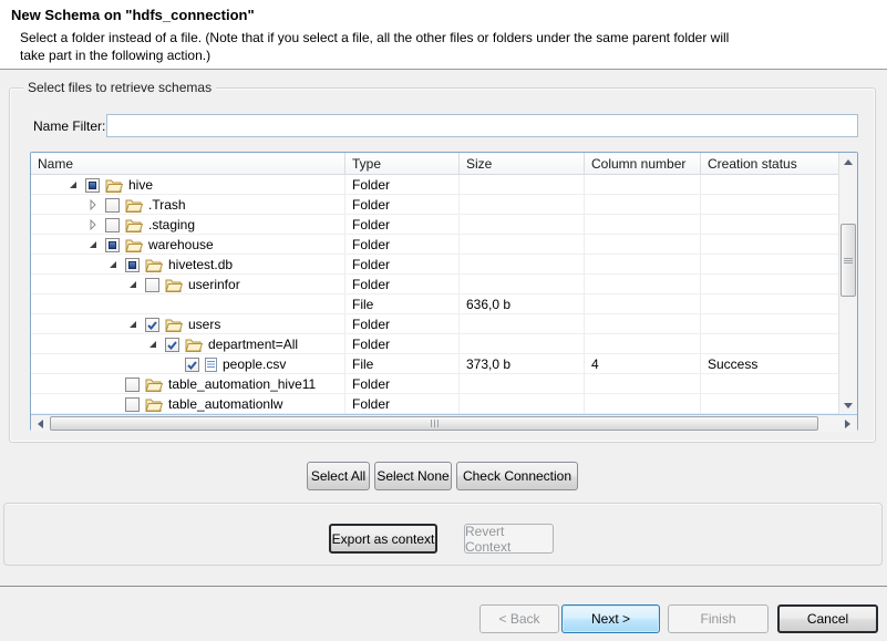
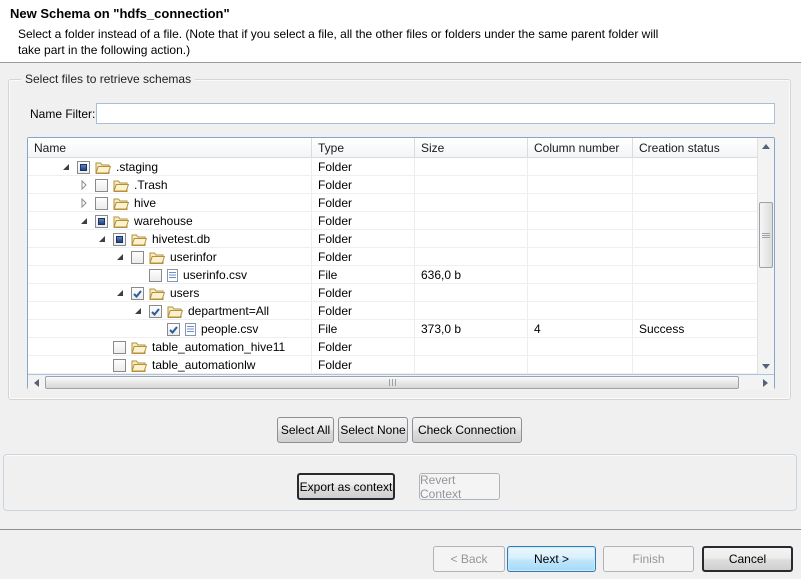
  New Schema on "hdfs_connection"
  Select a folder instead of a file. (Note that if you select a file, all the other files or folders under the same parent folder will
  take part in the following action.)
  Select files to retrieve schemas
  Name Filter:
  Name
  Type
  Size
  Column number
  Creation status
- hive
+ .staging
  Folder
  .Trash
  Folder
- .staging
+ hive
  Folder
  warehouse
  Folder
  hivetest.db
  Folder
  userinfor
  Folder
+ userinfo.csv
  File
  636,0 b
  users
  Folder
  department=All
  Folder
  people.csv
  File
  373,0 b
  4
  Success
  table_automation_hive11
  Folder
  table_automationlw
  Folder
  Select All
  Select None
  Check Connection
  Export as context
  Revert Context
  < Back
  Next >
  Finish
  Cancel
